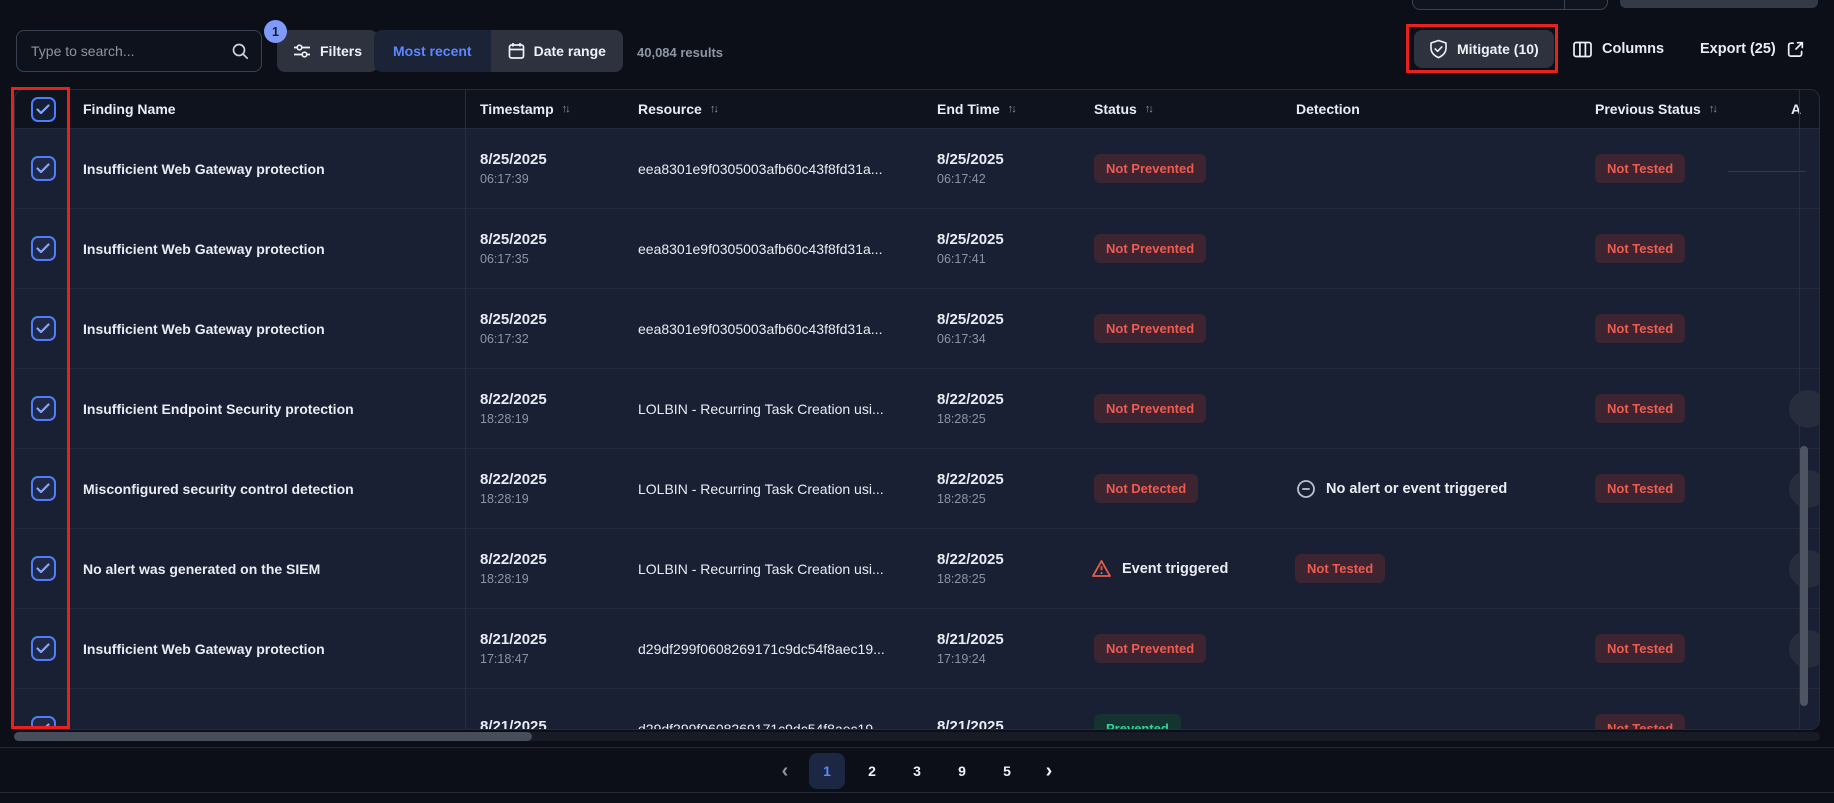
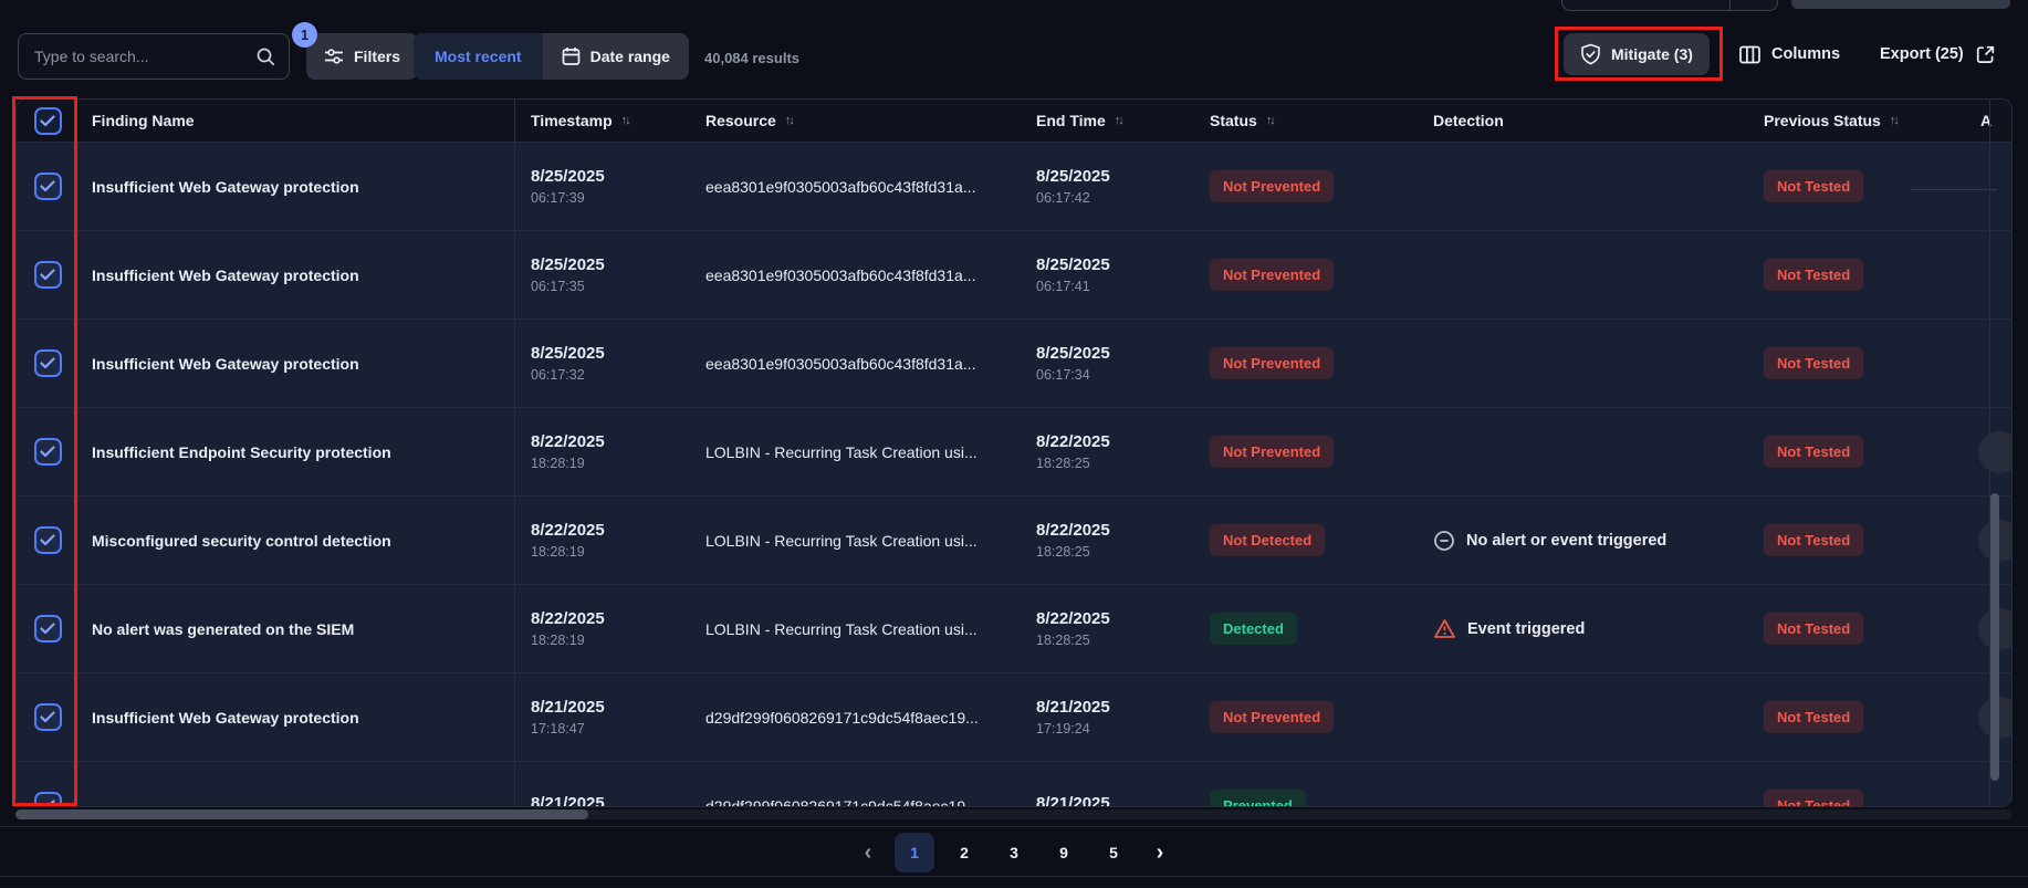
  Type to search...
  1
  Filters
  Most recent
  Date range
  40,084 results
- Mitigate (10)
+ Mitigate (3)
  Columns
  Export (25)
  Finding Name
  Timestamp
  ↑↓
  Resource
  ↑↓
  End Time
  ↑↓
  Status
  ↑↓
  Detection
  Previous Status
  ↑↓
  A
  Insufficient Web Gateway protection
  8/25/2025
  06:17:39
  eea8301e9f0305003afb60c43f8fd31a...
  8/25/2025
  06:17:42
  Not Prevented
  Not Tested
  Insufficient Web Gateway protection
  8/25/2025
  06:17:35
  eea8301e9f0305003afb60c43f8fd31a...
  8/25/2025
  06:17:41
  Not Prevented
  Not Tested
  Insufficient Web Gateway protection
  8/25/2025
  06:17:32
  eea8301e9f0305003afb60c43f8fd31a...
  8/25/2025
  06:17:34
  Not Prevented
  Not Tested
  Insufficient Endpoint Security protection
  8/22/2025
  18:28:19
  LOLBIN - Recurring Task Creation usi...
  8/22/2025
  18:28:25
  Not Prevented
  Not Tested
  Misconfigured security control detection
  8/22/2025
  18:28:19
  LOLBIN - Recurring Task Creation usi...
  8/22/2025
  18:28:25
  Not Detected
  No alert or event triggered
  Not Tested
  No alert was generated on the SIEM
  8/22/2025
  18:28:19
  LOLBIN - Recurring Task Creation usi...
  8/22/2025
  18:28:25
+ Detected
  Event triggered
  Not Tested
  Insufficient Web Gateway protection
  8/21/2025
  17:18:47
  d29df299f0608269171c9dc54f8aec19...
  8/21/2025
  17:19:24
  Not Prevented
  Not Tested
  8/21/2025
  d29df299f0608269171c9dc54f8aec19
  8/21/2025
  Prevented
  Not Tested
  ‹
  1
  2
  3
  9
  5
  ›
